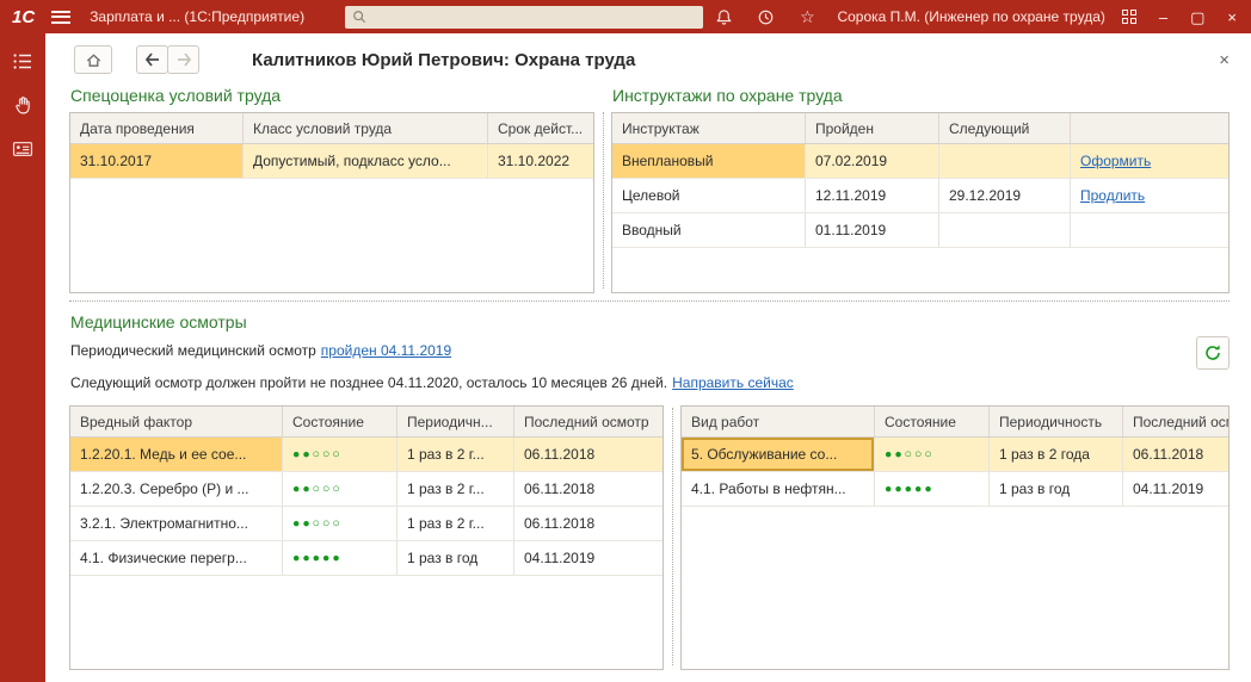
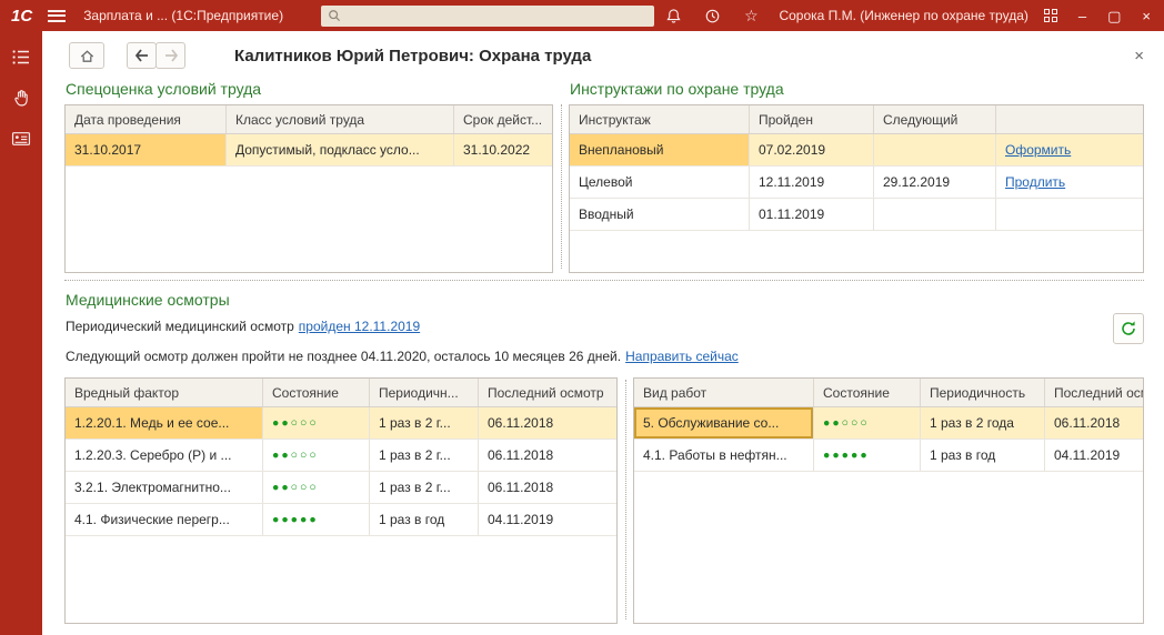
  1С
  Зарплата и ... (1С:Предприятие)
  ☆
  Сорока П.М. (Инженер по охране труда)
  –
  ▢
  ×
  Калитников Юрий Петрович: Охрана труда
  ×
  Спецоценка условий труда
  Дата проведения
  Класс условий труда
  Срок дейст...
  31.10.2017
  Допустимый, подкласс усло...
  31.10.2022
  Инструктажи по охране труда
  Инструктаж
  Пройден
  Следующий
  Внеплановый
  07.02.2019
  Оформить
  Целевой
  12.11.2019
  29.12.2019
  Продлить
  Вводный
  01.11.2019
  Медицинские осмотры
  Периодический медицинский осмотр
- пройден 04.11.2019
+ пройден 12.11.2019
  Следующий осмотр должен пройти не позднее 04.11.2020, осталось 10 месяцев 26 дней.
  Направить сейчас
  Вредный фактор
  Состояние
  Периодичн...
  Последний осмотр
  1.2.20.1. Медь и ее сое...
  ●●○○○
  1 раз в 2 г...
  06.11.2018
  1.2.20.3. Серебро (Р) и ...
  ●●○○○
  1 раз в 2 г...
  06.11.2018
  3.2.1. Электромагнитно...
  ●●○○○
  1 раз в 2 г...
  06.11.2018
  4.1. Физические перегр...
  ●●●●●
  1 раз в год
  04.11.2019
  Вид работ
  Состояние
  Периодичность
  Последний ос
  5. Обслуживание со...
  ●●○○○
  1 раз в 2 года
  06.11.2018
  4.1. Работы в нефтян...
  ●●●●●
  1 раз в год
  04.11.2019
